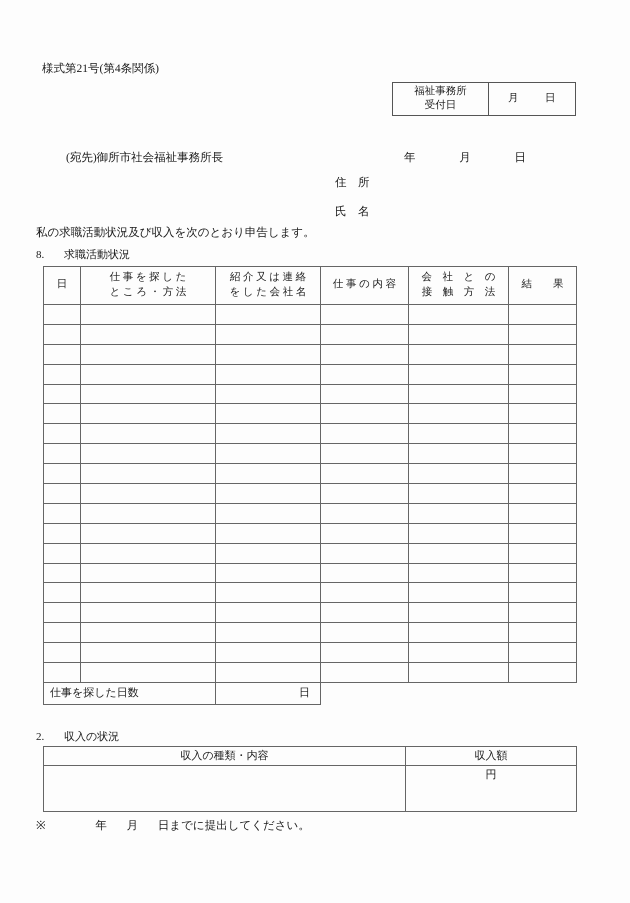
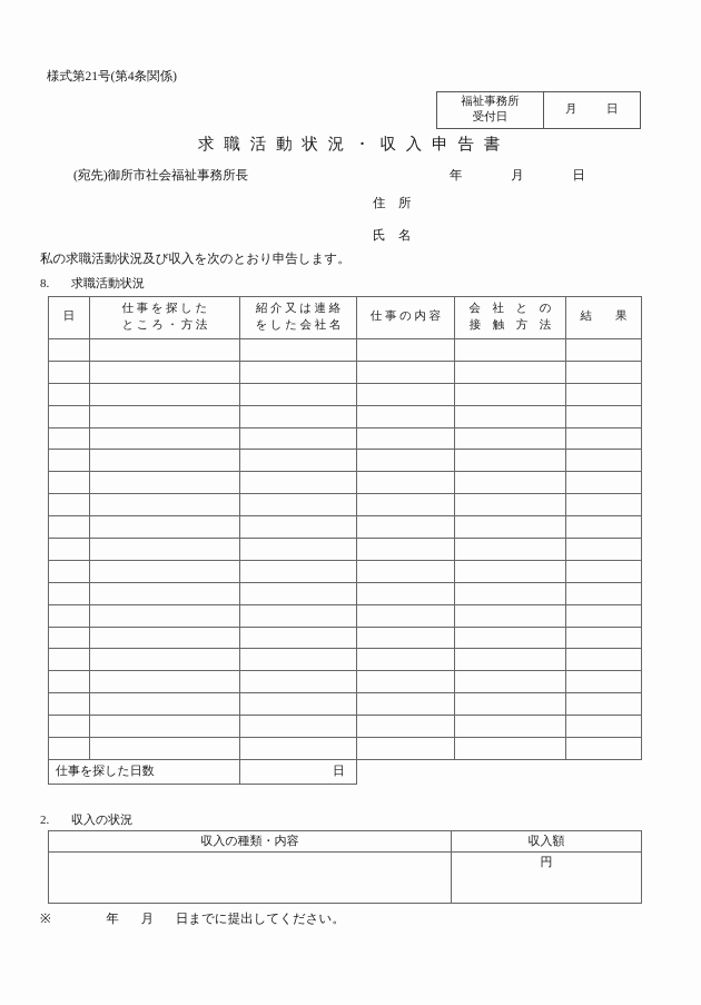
  様式第21号(第4条関係)
  福祉事務所
  受付日
  月
  日
+ 求 職 活 動 状 況 ・ 収 入 申 告 書
  (宛先)御所市社会福祉事務所長
  年 月 日
  住 所
  氏 名
  私の求職活動状況及び収入を次のとおり申告します。
  8. 求職活動状況
  日	仕 事 を 探 し た と こ ろ ・ 方 法	紹 介 又 は 連 絡 を し た 会 社 名	仕 事 の 内 容	会 社 と の 接 触 方 法	結 果
  仕事を探した日数	日
  2. 収入の状況
  収入の種類・内容	収入額
  	円
  ※ 年 月 日までに提出してください。
